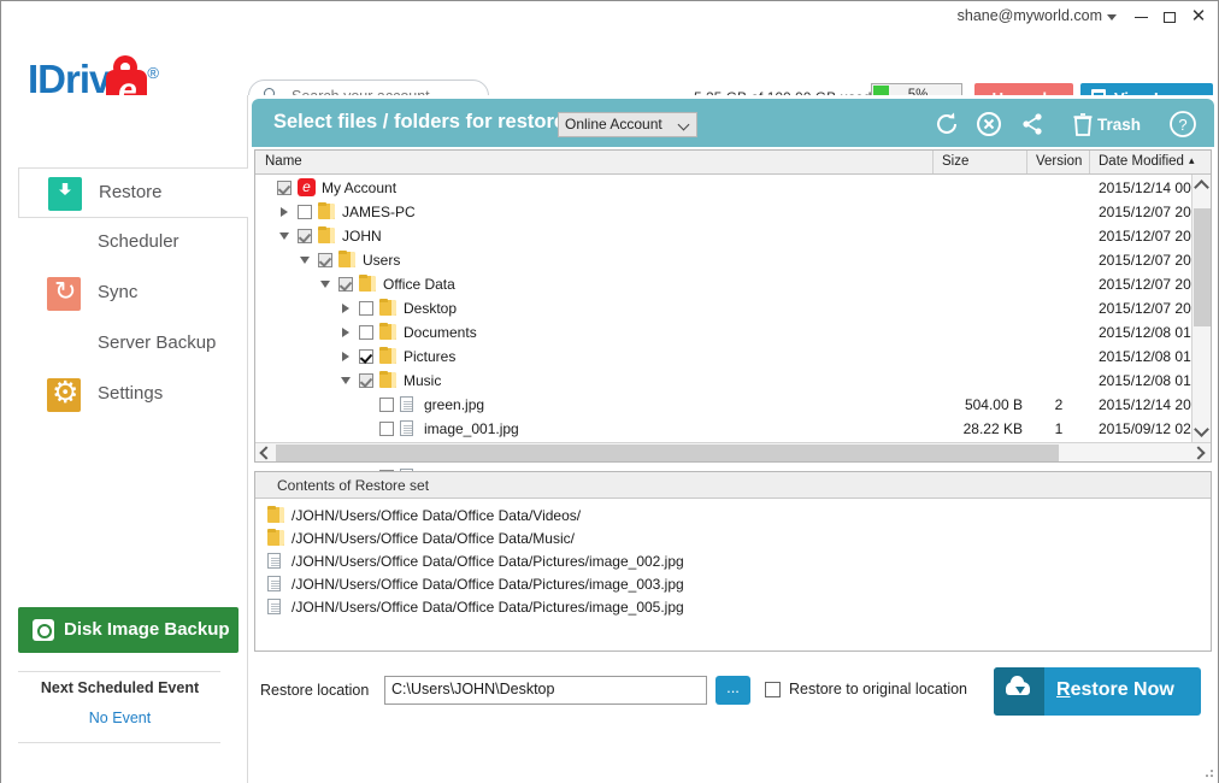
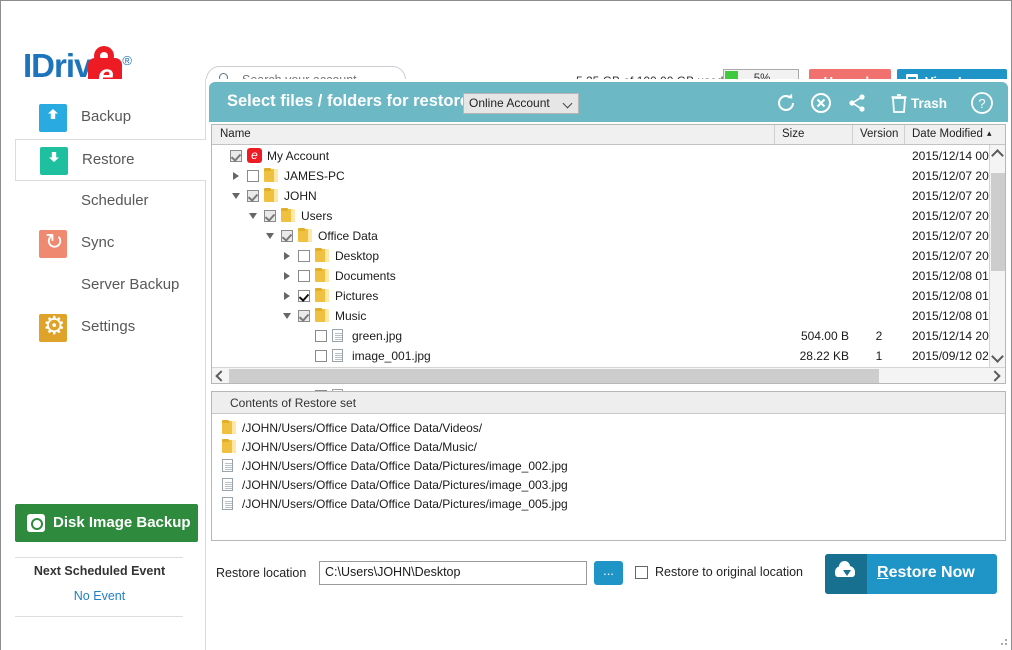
- shane@myworld.com
- ✕
  IDriv e ®
+ Backup
  Restore
  Scheduler
  Sync
  Server Backup
  Settings
  Disk Image Backup
  Next Scheduled Event
  No Event
  Select files / folders for restor
  Online Account
  Trash
  ?
  Name
  Size
  Version
  Date Modified
  ▴
  e
  My Account
  2015/12/14 00
  JAMES-PC
  2015/12/07 20
  JOHN
  2015/12/07 20
  Users
  2015/12/07 20
  Office Data
  2015/12/07 20
  Desktop
  2015/12/07 20
  Documents
  2015/12/08 01
  Pictures
  2015/12/08 01
  Music
  2015/12/08 01
  green.jpg
  504.00 B
  2
  2015/12/14 20
  image_001.jpg
  28.22 KB
  1
  2015/09/12 02
  Contents of Restore set
  /JOHN/Users/Office Data/Office Data/Videos/
  /JOHN/Users/Office Data/Office Data/Music/
  /JOHN/Users/Office Data/Office Data/Pictures/image_002.jpg
  /JOHN/Users/Office Data/Office Data/Pictures/image_003.jpg
  /JOHN/Users/Office Data/Office Data/Pictures/image_005.jpg
  Restore location
  C:\Users\JOHN\Desktop
  ...
  Restore to original location
  Restore Now
